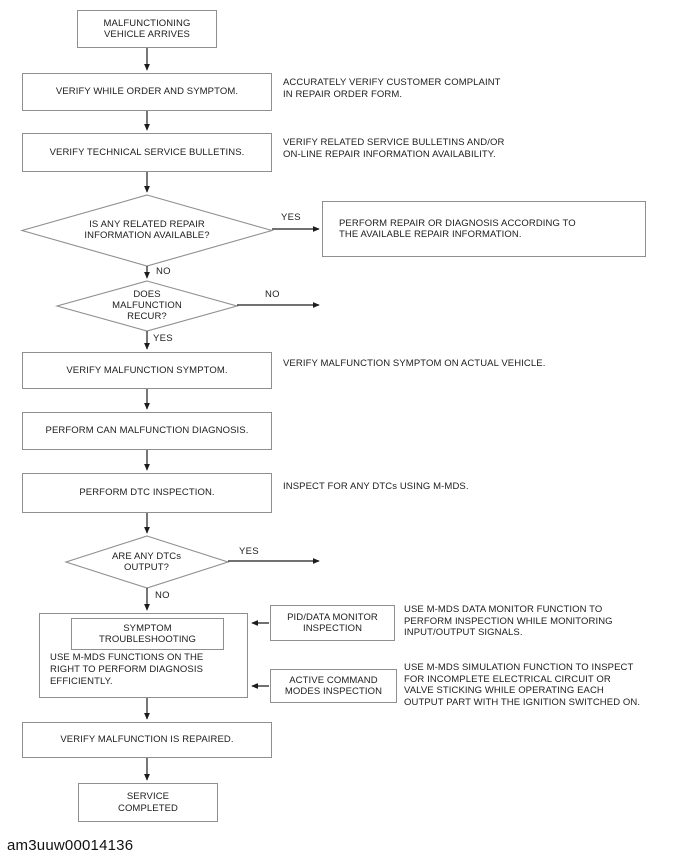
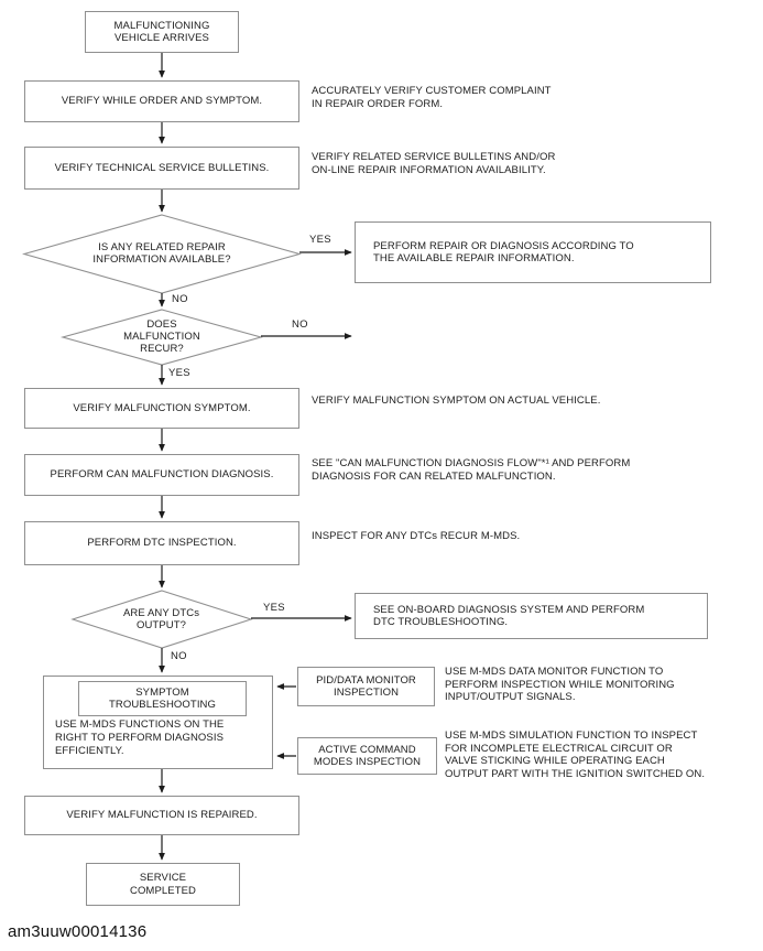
  MALFUNCTIONING
  VEHICLE ARRIVES
  VERIFY WHILE ORDER AND SYMPTOM.
  VERIFY TECHNICAL SERVICE BULLETINS.
  IS ANY RELATED REPAIR
  INFORMATION AVAILABLE?
  PERFORM REPAIR OR DIAGNOSIS ACCORDING TO
  THE AVAILABLE REPAIR INFORMATION.
  DOES
  MALFUNCTION
  RECUR?
  VERIFY MALFUNCTION SYMPTOM.
  PERFORM CAN MALFUNCTION DIAGNOSIS.
  PERFORM DTC INSPECTION.
  ARE ANY DTCs
  OUTPUT?
+ SEE ON-BOARD DIAGNOSIS SYSTEM AND PERFORM
+ DTC TROUBLESHOOTING.
  SYMPTOM
  TROUBLESHOOTING
  USE M-MDS FUNCTIONS ON THE
  RIGHT TO PERFORM DIAGNOSIS
  EFFICIENTLY.
  PID/DATA MONITOR
  INSPECTION
  ACTIVE COMMAND
  MODES INSPECTION
  VERIFY MALFUNCTION IS REPAIRED.
  SERVICE
  COMPLETED
  YES
  NO
  NO
  YES
  YES
  NO
  ACCURATELY VERIFY CUSTOMER COMPLAINT
  IN REPAIR ORDER FORM.
  VERIFY RELATED SERVICE BULLETINS AND/OR
  ON-LINE REPAIR INFORMATION AVAILABILITY.
  VERIFY MALFUNCTION SYMPTOM ON ACTUAL VEHICLE.
+ SEE "CAN MALFUNCTION DIAGNOSIS FLOW"*¹ AND PERFORM
+ DIAGNOSIS FOR CAN RELATED MALFUNCTION.
- INSPECT FOR ANY DTCs USING M-MDS.
+ INSPECT FOR ANY DTCs RECUR M-MDS.
  USE M-MDS DATA MONITOR FUNCTION TO
  PERFORM INSPECTION WHILE MONITORING
  INPUT/OUTPUT SIGNALS.
  USE M-MDS SIMULATION FUNCTION TO INSPECT
  FOR INCOMPLETE ELECTRICAL CIRCUIT OR
  VALVE STICKING WHILE OPERATING EACH
  OUTPUT PART WITH THE IGNITION SWITCHED ON.
  am3uuw00014136
